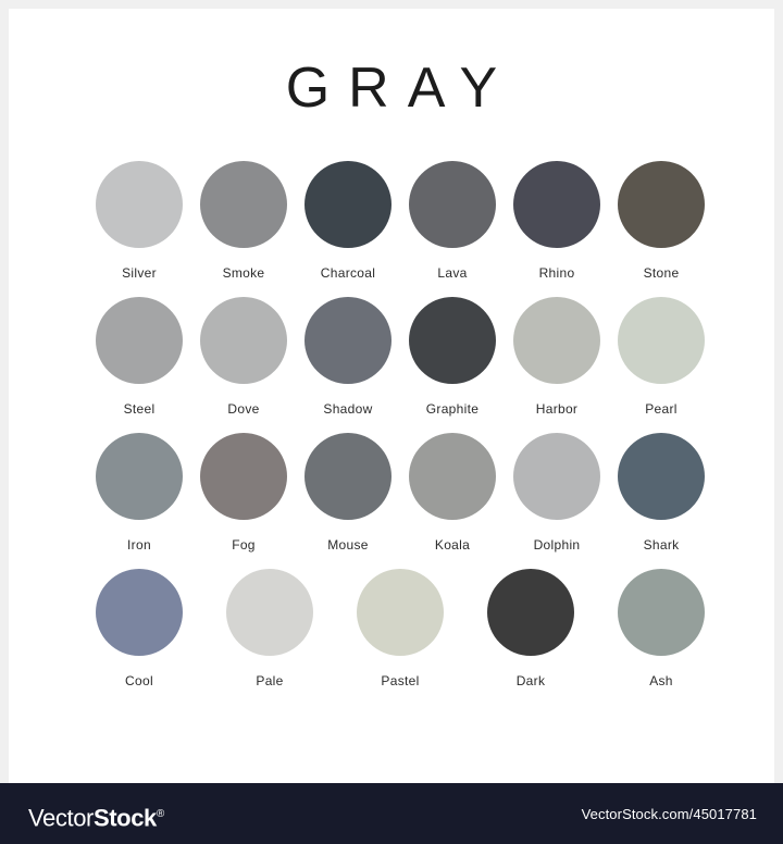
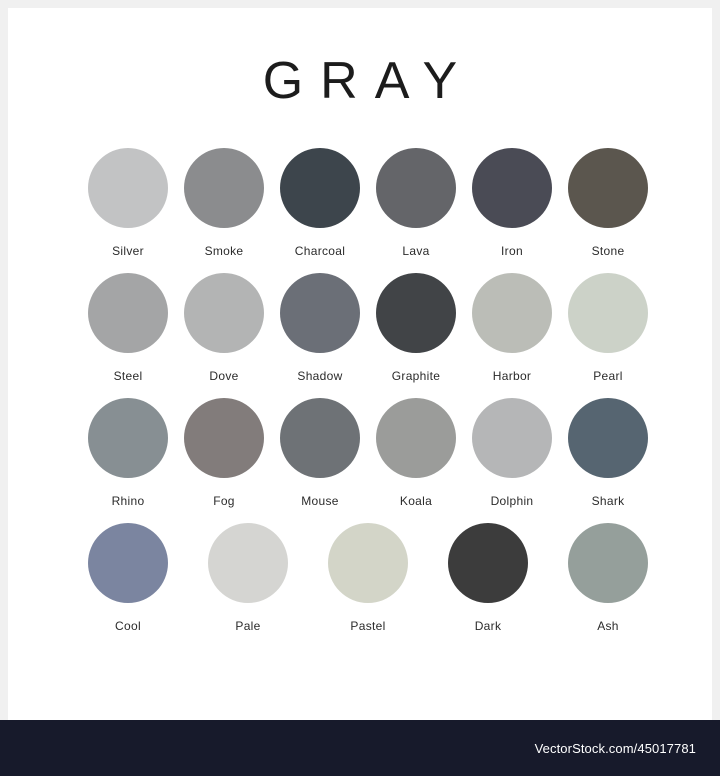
  GRAY
  Silver
  Smoke
  Charcoal
  Lava
- Rhino
+ Iron
  Stone
  Steel
  Dove
  Shadow
  Graphite
  Harbor
  Pearl
- Iron
+ Rhino
  Fog
  Mouse
  Koala
  Dolphin
  Shark
  Cool
  Pale
  Pastel
  Dark
  Ash
- VectorStock®
  VectorStock.com/45017781
